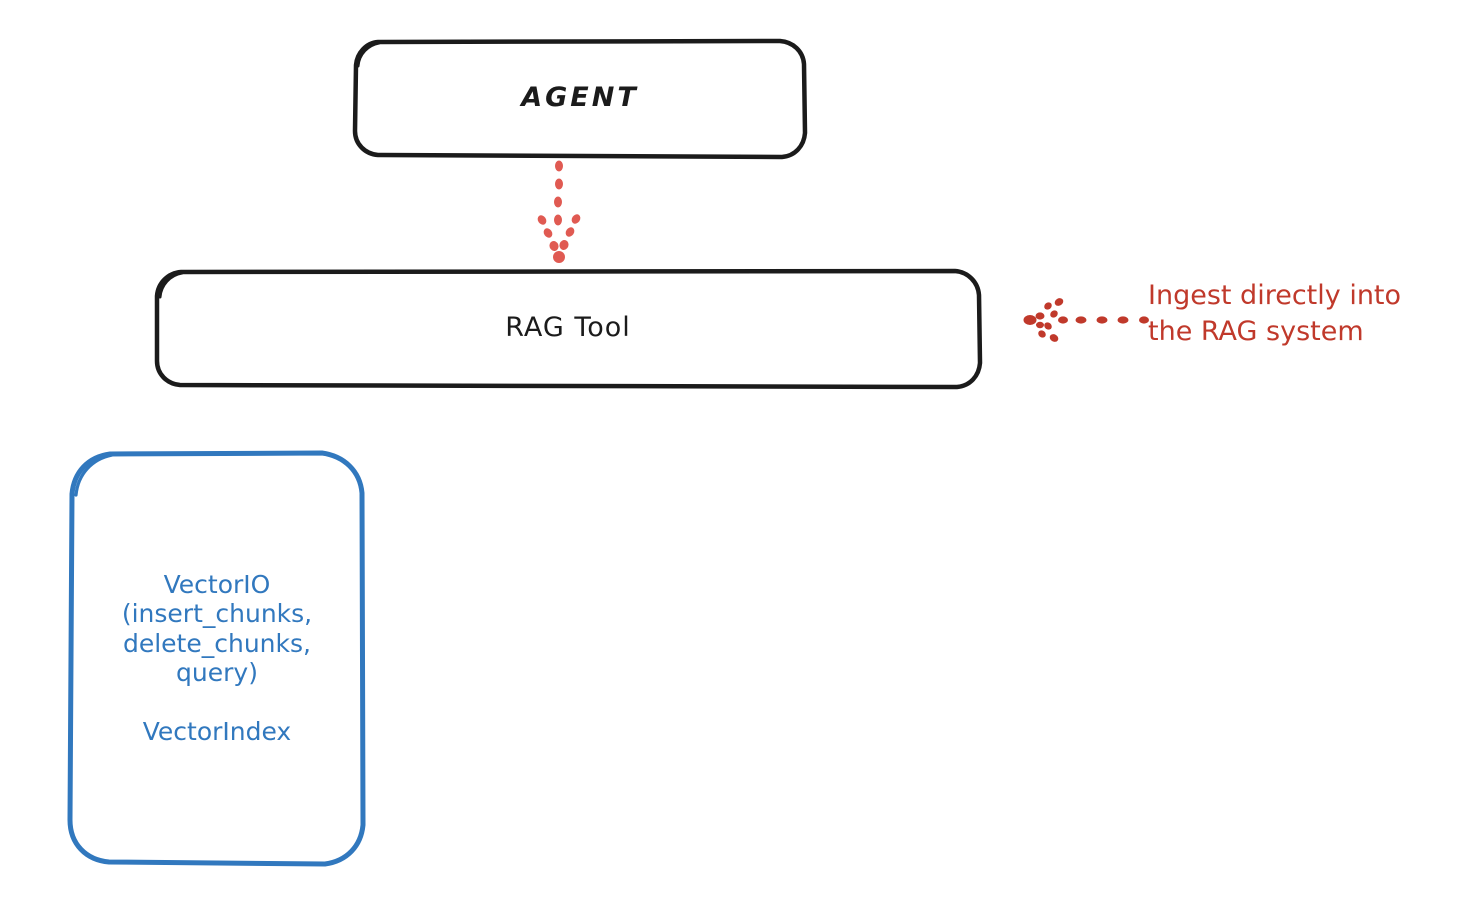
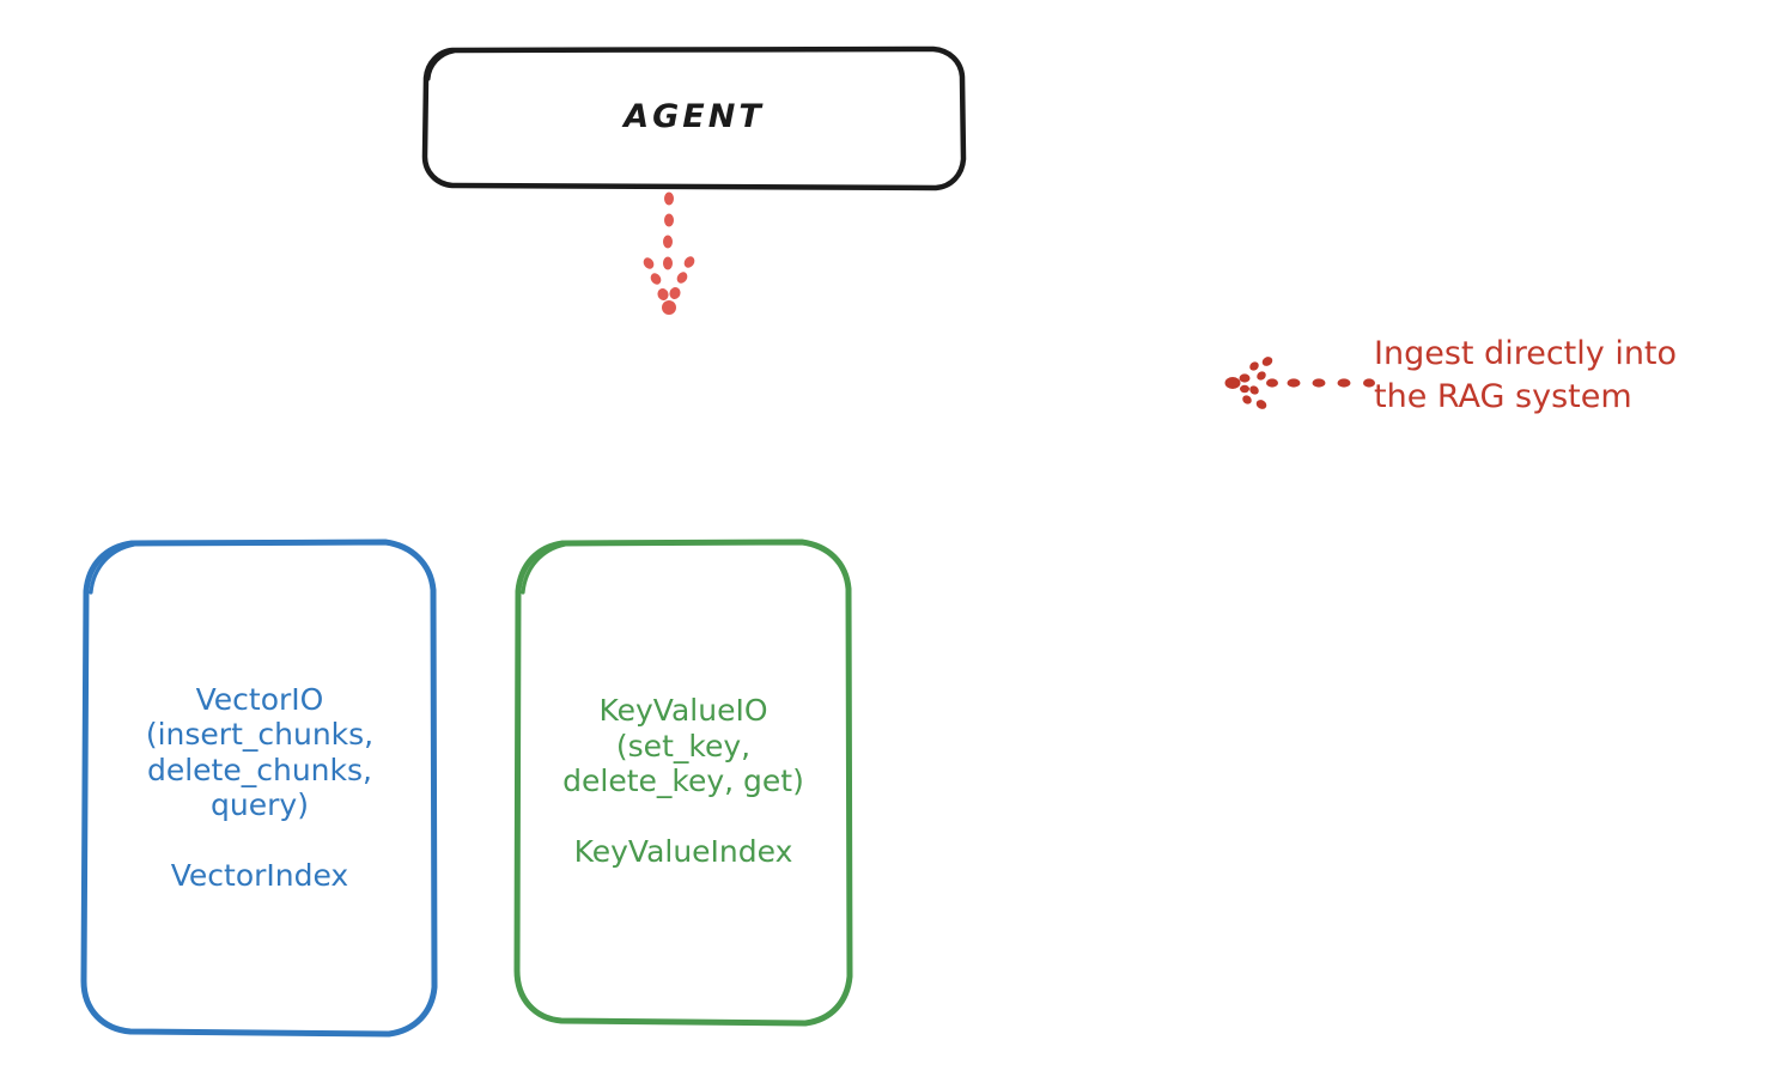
  AGENT
- RAG Tool
  Ingest directly into
  the RAG system
  VectorIO
  (insert_chunks,
  delete_chunks,
  query)
  VectorIndex
+ KeyValueIO
+ (set_key,
+ delete_key, get)
+ KeyValueIndex
